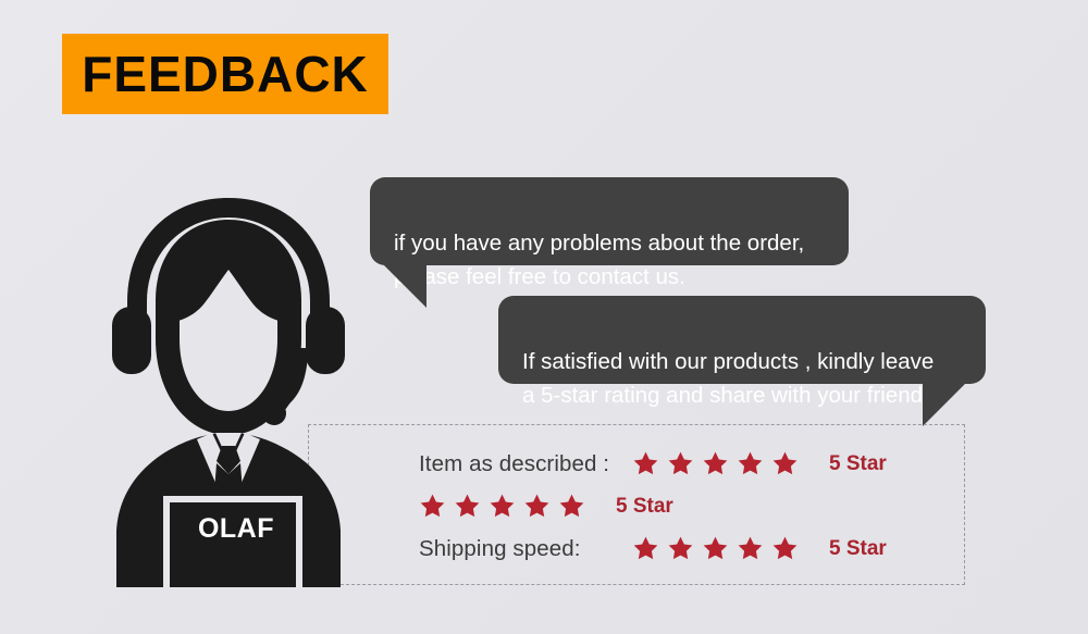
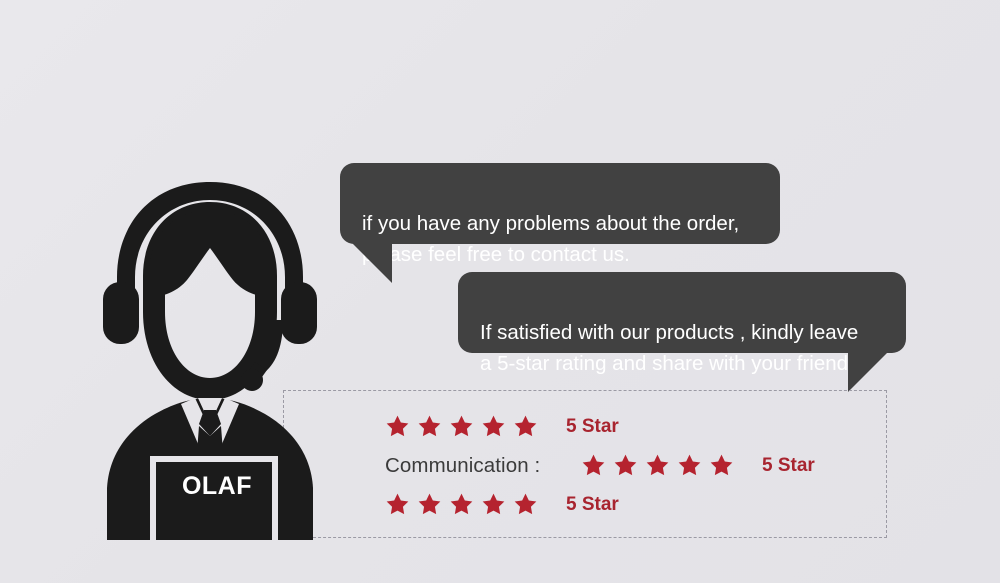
- FEEDBACK
  if you have any problems about the order,
  please feel free to contact us.
  If satisfied with our products , kindly leave
  a 5-star rating and share with your friends.
  OLAF
- Item as described :
  5 Star
+ Communication :
  5 Star
- Shipping speed:
  5 Star
